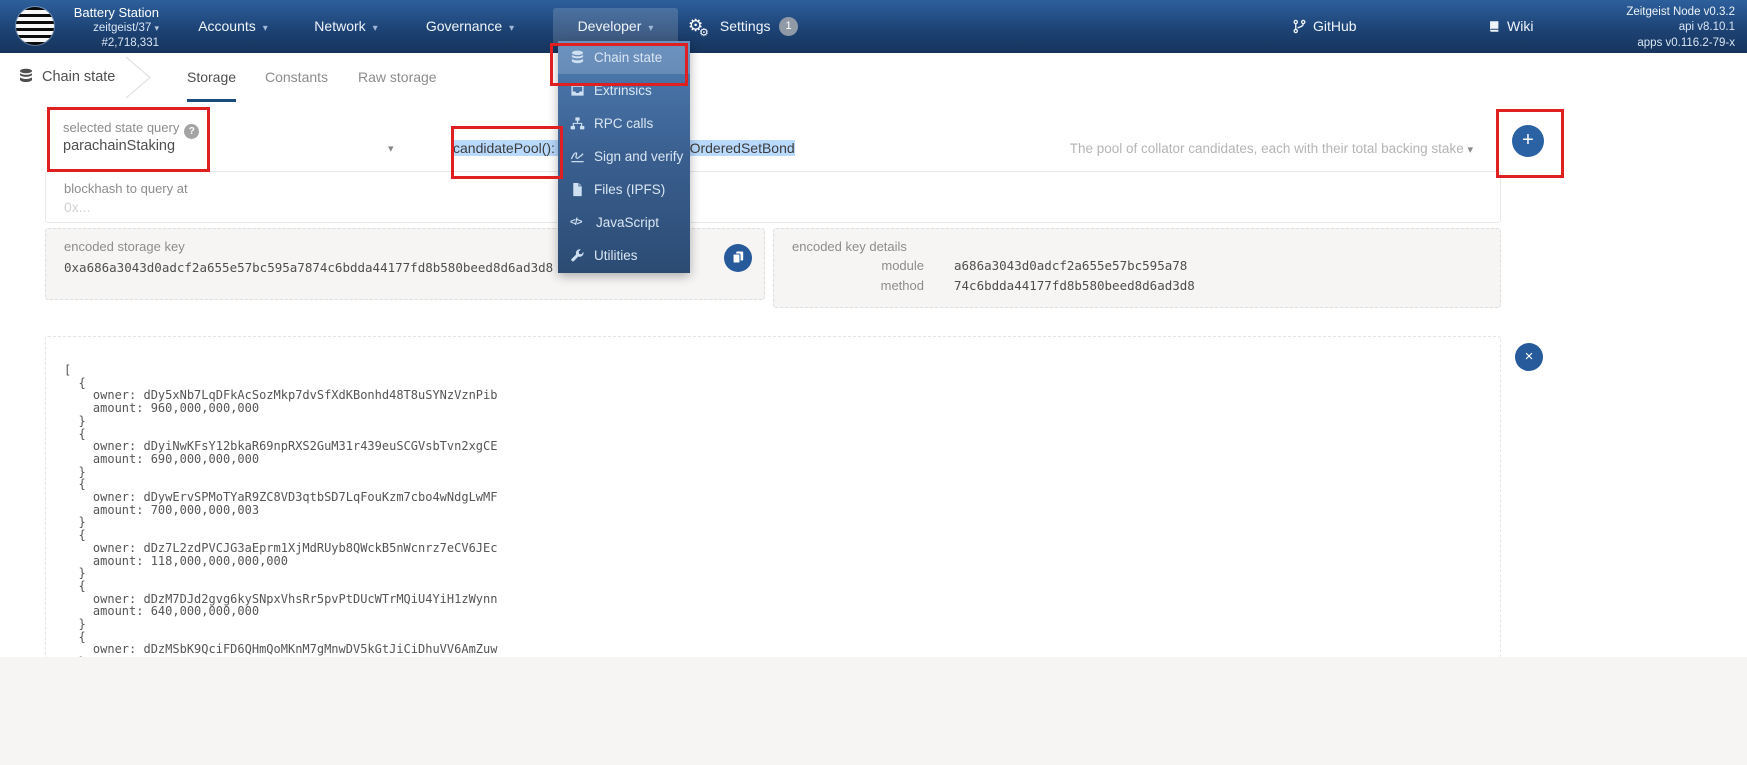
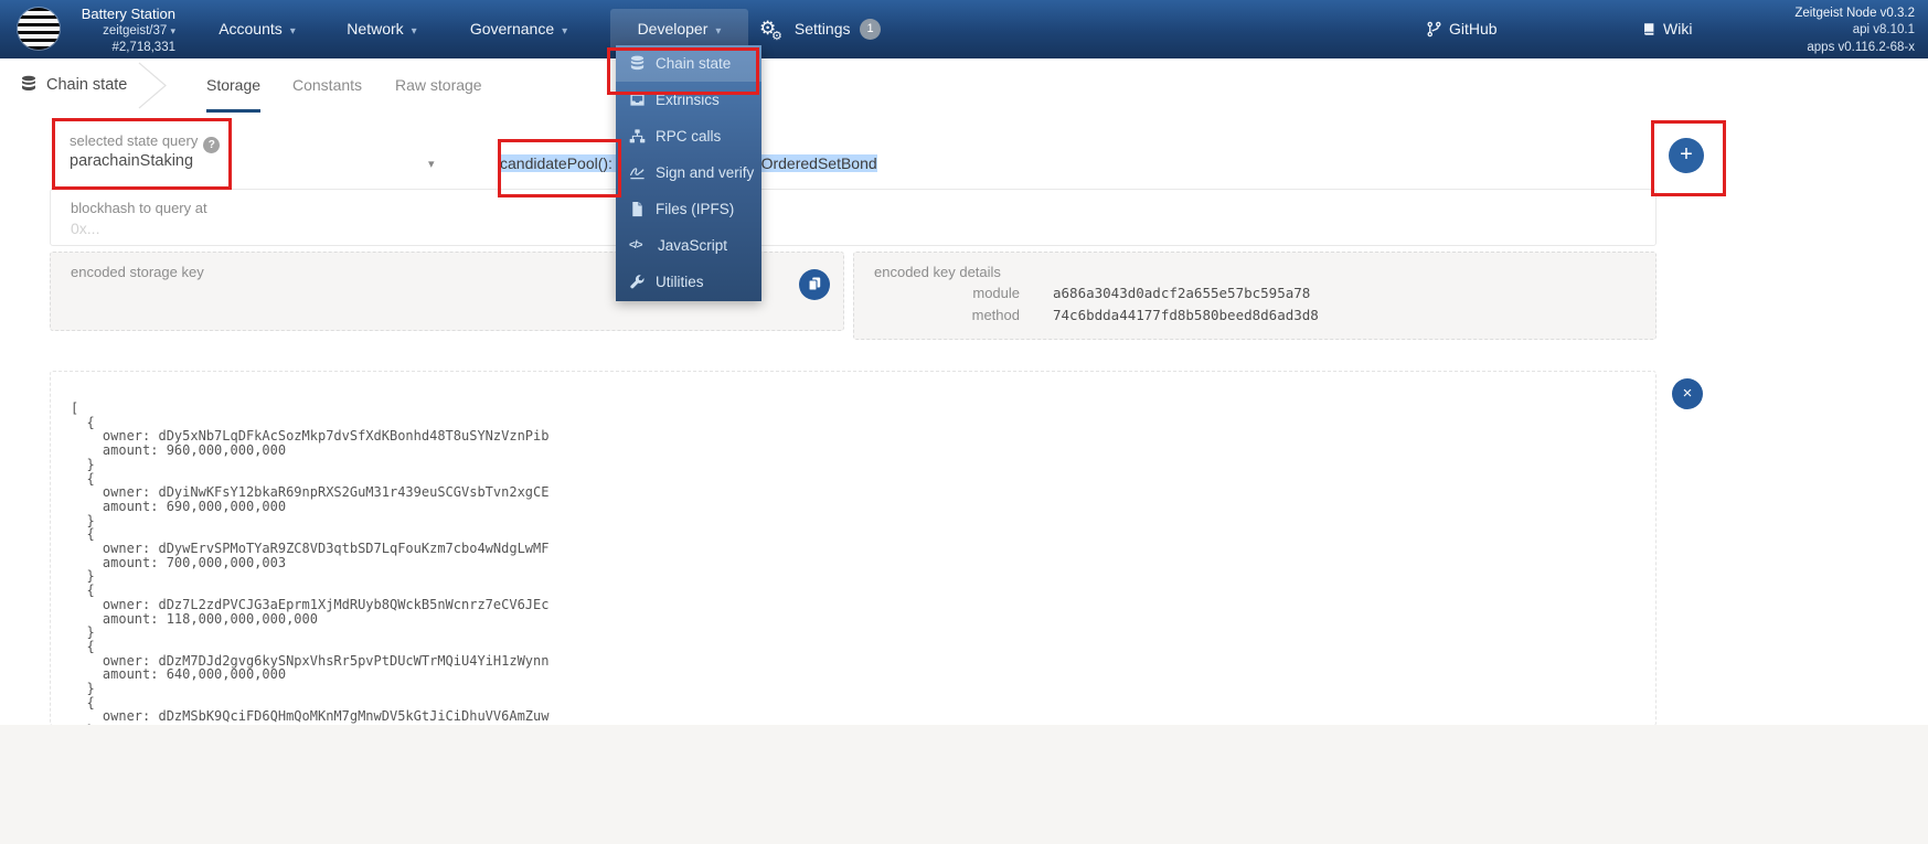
  Battery Station
  zeitgeist/37 ▾
  #2,718,331
  Accounts ▾
  Network ▾
  Governance ▾
  Developer ▾
  ⚙
  ⚙
  Settings
  1
  GitHub
  Wiki
  Zeitgeist Node v0.3.2
  api v8.10.1
- apps v0.116.2-79-x
+ apps v0.116.2-68-x
  Chain state
  Storage
  Constants
  Raw storage
  selected state query ?
  parachainStaking
  ▾
- The pool of collator candidates, each with their total backing stake ▾
  +
  blockhash to query at
  0x...
  encoded storage key
- 0xa686a3043d0adcf2a655e57bc595a7874c6bdda44177fd8b580beed8d6ad3d8
  encoded key details
  module
  a686a3043d0adcf2a655e57bc595a78
  method
  74c6bdda44177fd8b580beed8d6ad3d8
  [
  {
  owner: dDy5xNb7LqDFkAcSozMkp7dvSfXdKBonhd48T8uSYNzVznPib
  amount: 960,000,000,000
  }
  {
  owner: dDyiNwKFsY12bkaR69npRXS2GuM31r439euSCGVsbTvn2xgCE
  amount: 690,000,000,000
  }
  {
  owner: dDywErvSPMoTYaR9ZC8VD3qtbSD7LqFouKzm7cbo4wNdgLwMF
  amount: 700,000,000,003
  }
  {
  owner: dDz7L2zdPVCJG3aEprm1XjMdRUyb8QWckB5nWcnrz7eCV6JEc
  amount: 118,000,000,000,000
  }
  {
  owner: dDzM7DJd2gvg6kySNpxVhsRr5pvPtDUcWTrMQiU4YiH1zWynn
  amount: 640,000,000,000
  }
  {
  owner: dDzMSbK9QciFD6QHmQoMKnM7gMnwDV5kGtJiCiDhuVV6AmZuw
  ×
  Chain state
  Extrinsics
  RPC calls
  Sign and verify
  Files (IPFS)
  </>
  JavaScript
  Utilities
